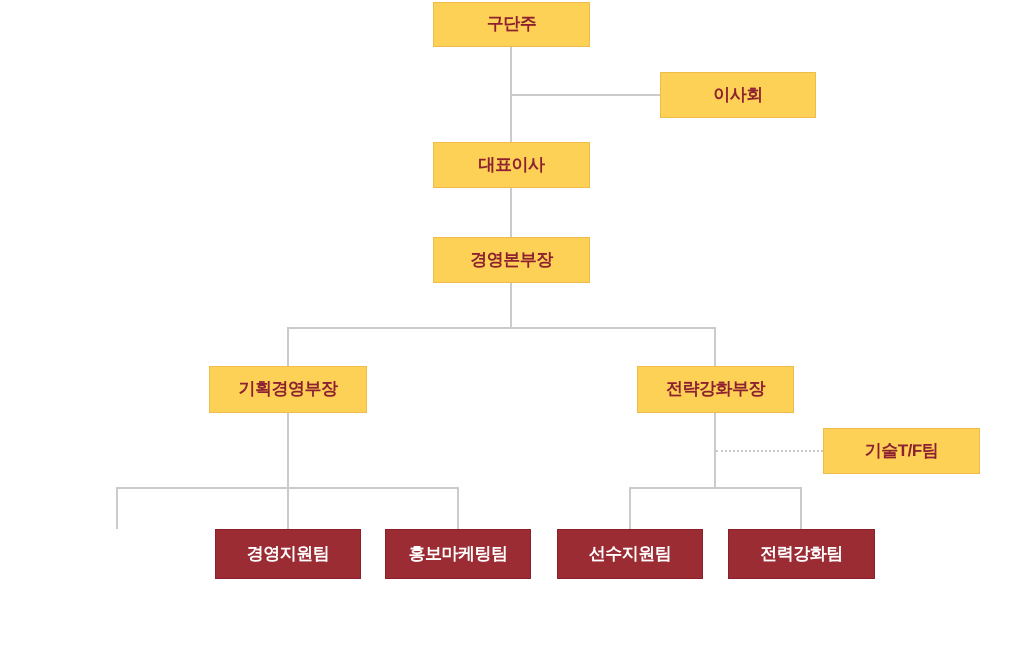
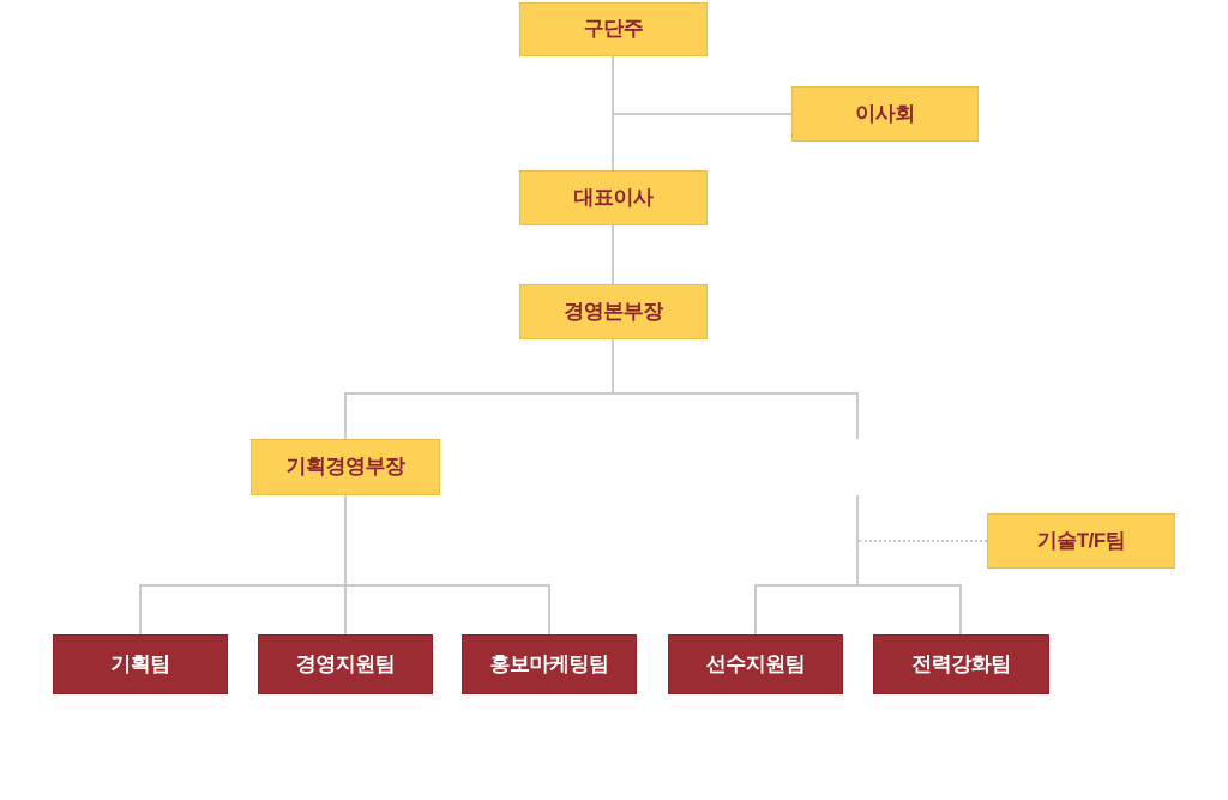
  구단주
  이사회
  대표이사
  경영본부장
  기획경영부장
- 전략강화부장
  기술T/F팀
+ 기획팀
  경영지원팀
  홍보마케팅팀
  선수지원팀
  전력강화팀
